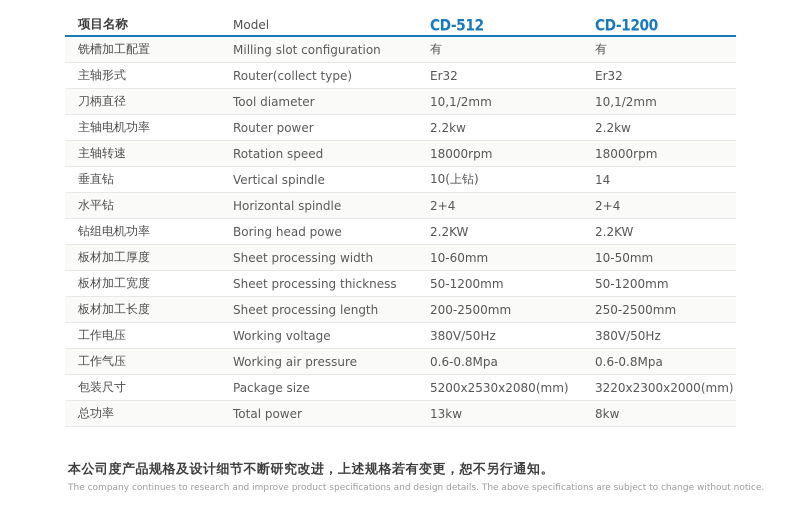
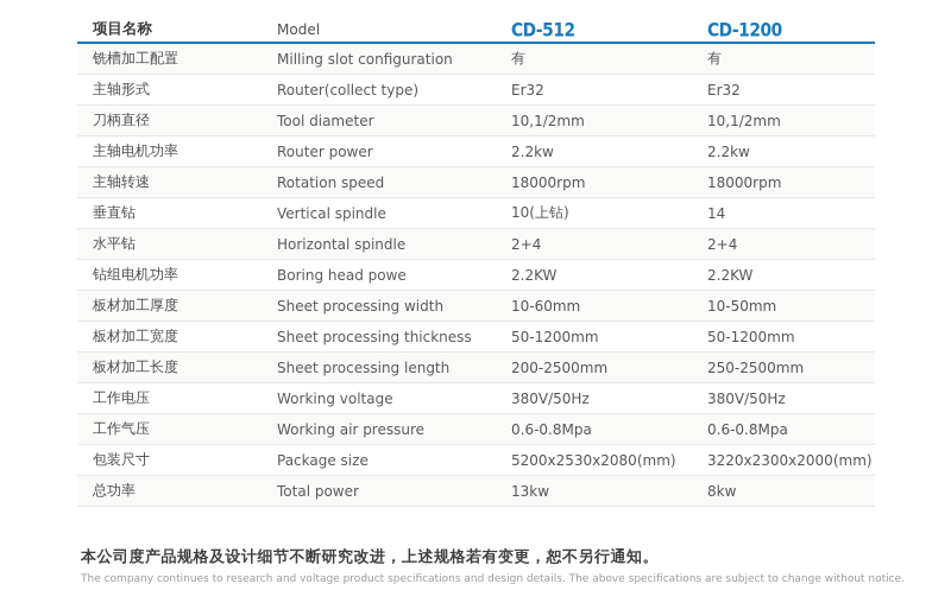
  项目名称
  Model
  CD-512
  CD-1200
  铣槽加工配置
  Milling slot configuration
  有
  有
  主轴形式
  Router(collect type)
  Er32
  Er32
  刀柄直径
  Tool diameter
  10,1/2mm
  10,1/2mm
  主轴电机功率
  Router power
  2.2kw
  2.2kw
  主轴转速
  Rotation speed
  18000rpm
  18000rpm
  垂直钻
  Vertical spindle
  10(上钻)
  14
  水平钻
  Horizontal spindle
  2+4
  2+4
  钻组电机功率
  Boring head powe
  2.2KW
  2.2KW
  板材加工厚度
  Sheet processing width
  10-60mm
  10-50mm
  板材加工宽度
  Sheet processing thickness
  50-1200mm
  50-1200mm
  板材加工长度
  Sheet processing length
  200-2500mm
  250-2500mm
  工作电压
  Working voltage
  380V/50Hz
  380V/50Hz
  工作气压
  Working air pressure
  0.6-0.8Mpa
  0.6-0.8Mpa
  包装尺寸
  Package size
  5200x2530x2080(mm)
  3220x2300x2000(mm)
  总功率
  Total power
  13kw
  8kw
  本公司度产品规格及设计细节不断研究改进，上述规格若有变更，恕不另行通知。
- The company continues to research and improve product specifications and design details. The above specifications are subject to change without notice.
+ The company continues to research and voltage product specifications and design details. The above specifications are subject to change without notice.
